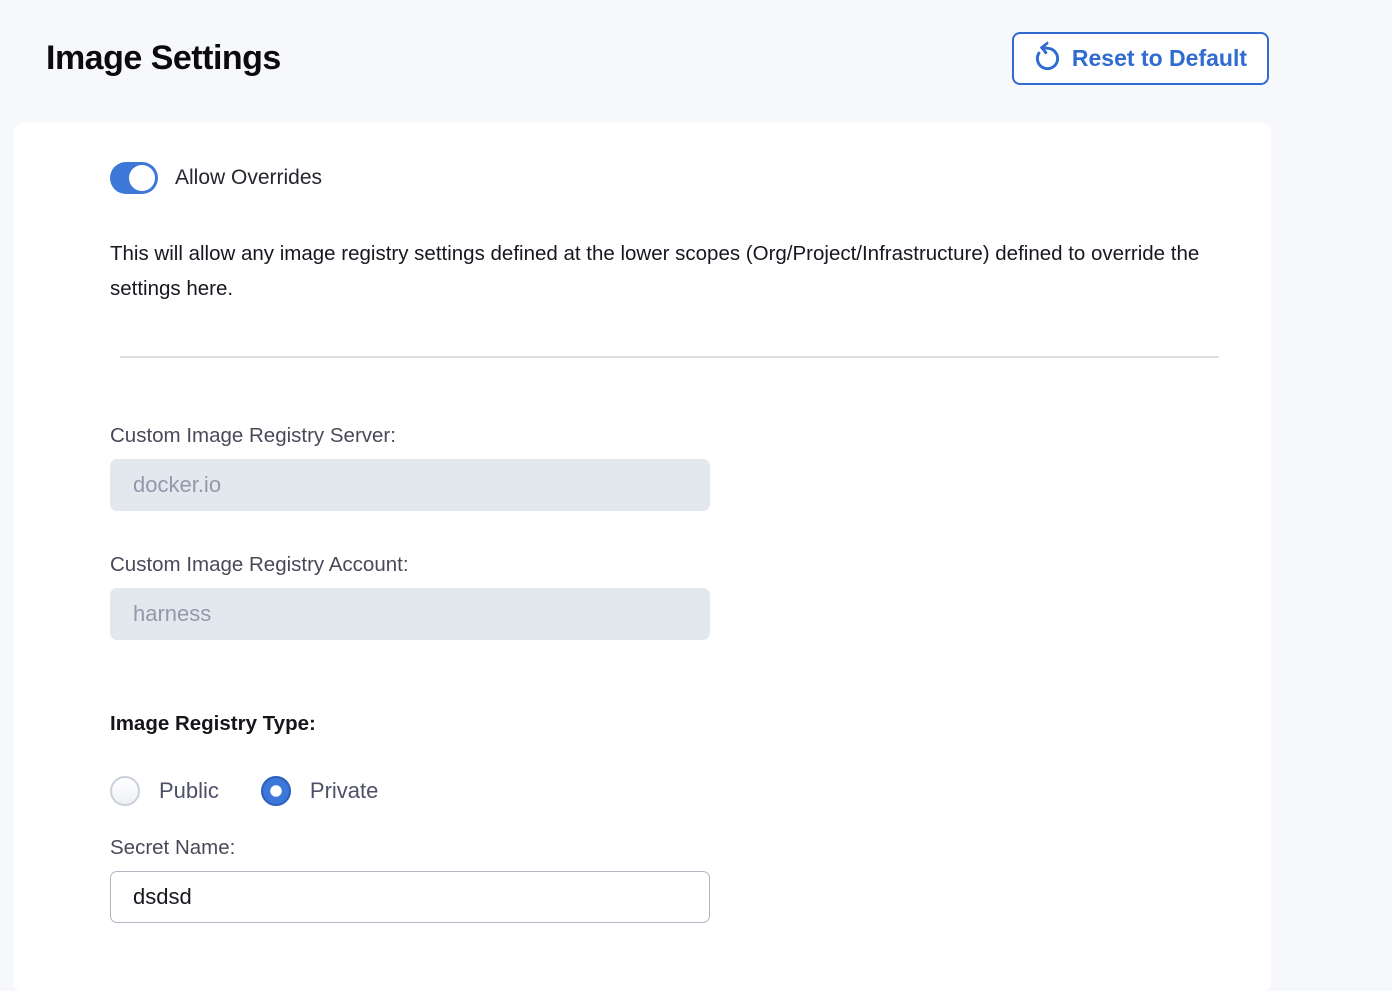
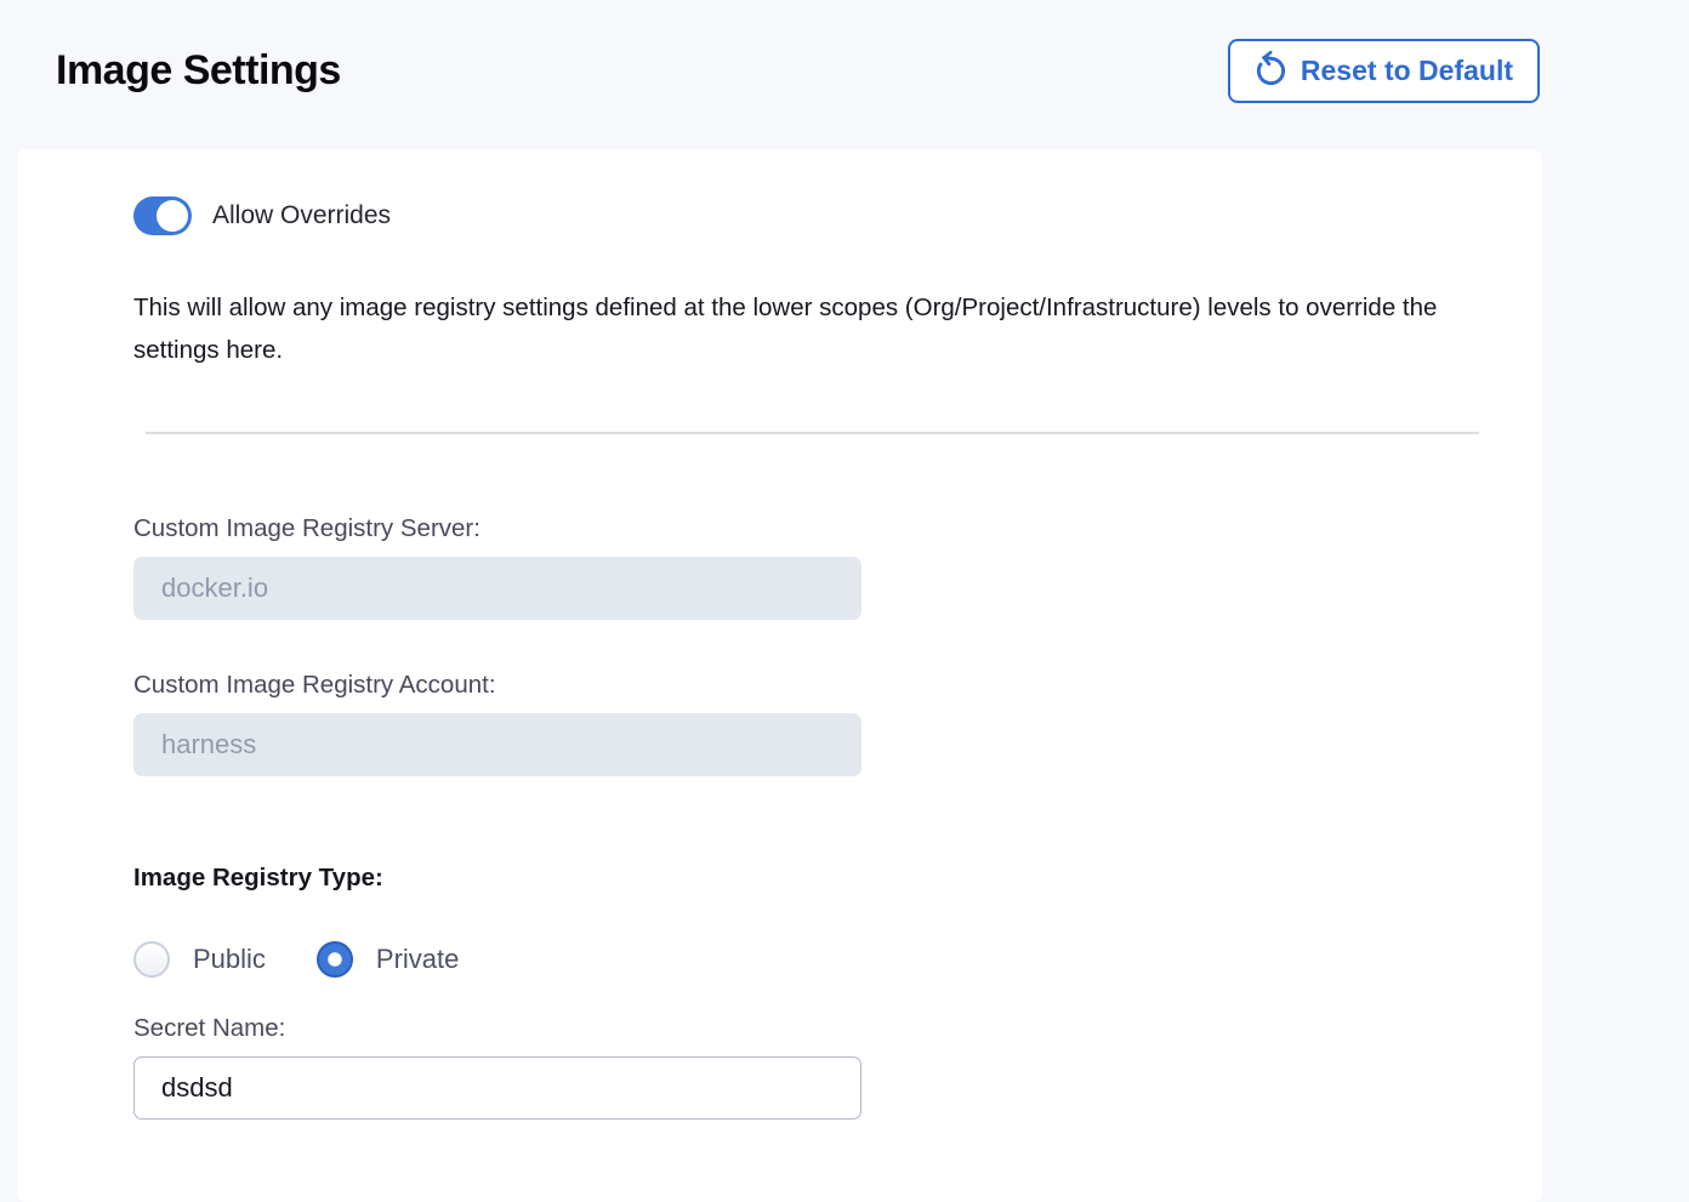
  Image Settings
  Reset to Default
  Allow Overrides
- This will allow any image registry settings defined at the lower scopes (Org/Project/Infrastructure) defined to override the settings here.
+ This will allow any image registry settings defined at the lower scopes (Org/Project/Infrastructure) levels to override the settings here.
  Custom Image Registry Server:
  docker.io
  Custom Image Registry Account:
  harness
  Image Registry Type:
  Public
  Private
  Secret Name:
  dsdsd
